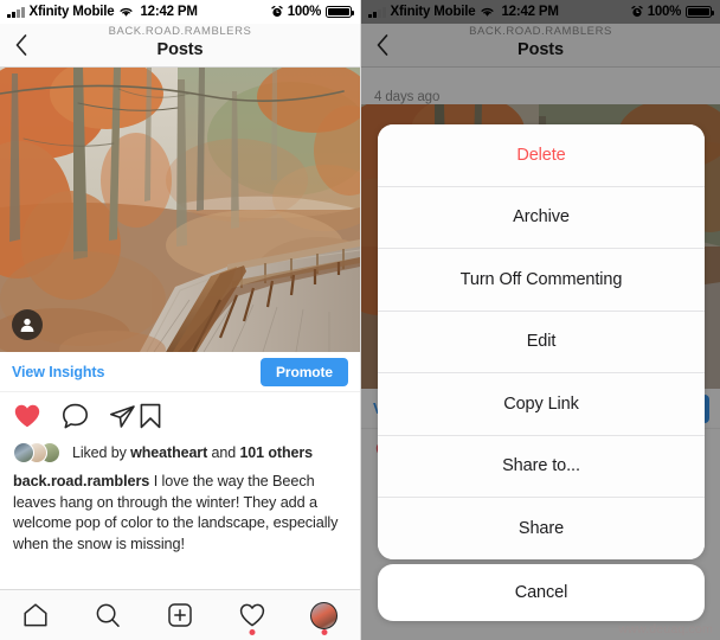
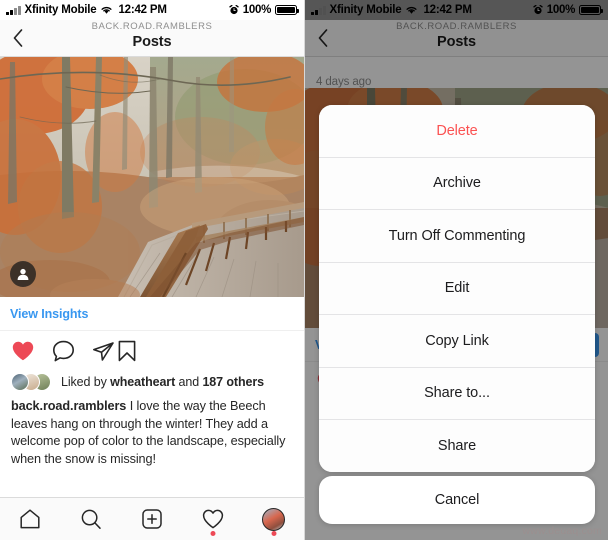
  Xfinity Mobile
  12:42 PM
  100%
  BACK.ROAD.RAMBLERS
  Posts
  View Insights
- Promote
- Liked by wheatheart and 101 others
+ Liked by wheatheart and 187 others
  back.road.ramblers I love the way the Beech leaves hang on through the winter! They add a welcome pop of color to the landscape, especially when the snow is missing!
  Xfinity Mobile
  12:42 PM
  100%
  BACK.ROAD.RAMBLERS
  Posts
  4 days ago
  Delete
  Archive
  Turn Off Commenting
  Edit
  Copy Link
  Share to...
  Share
  Cancel
